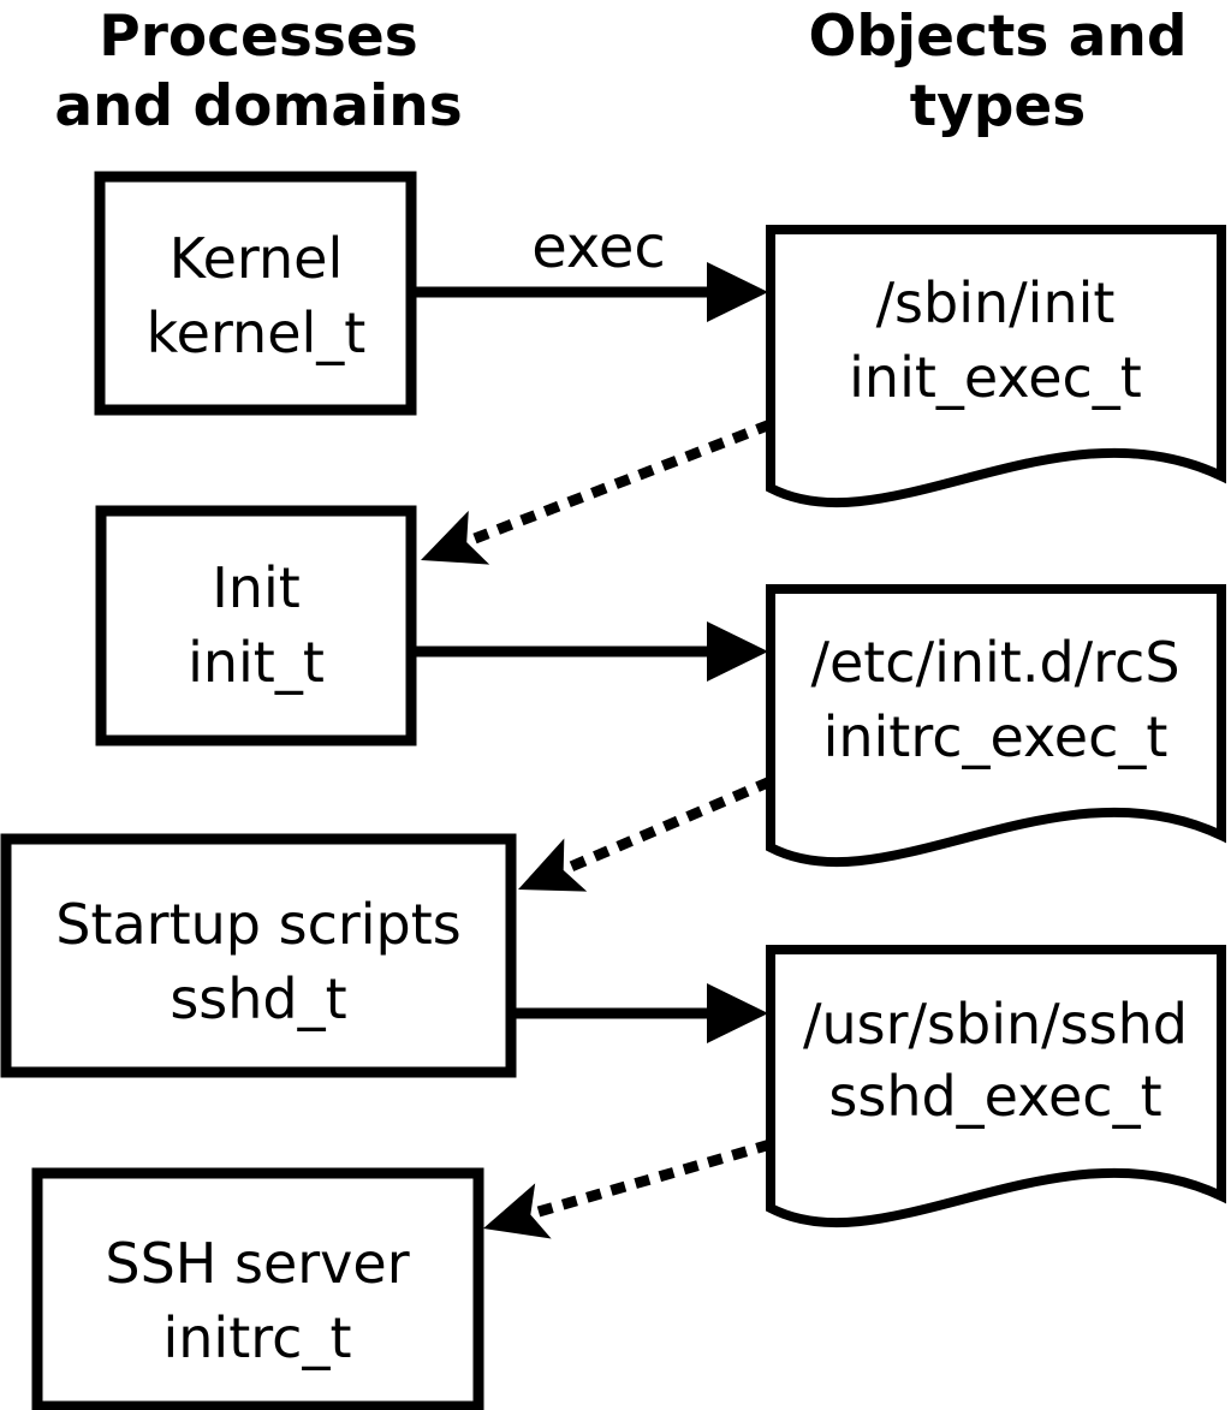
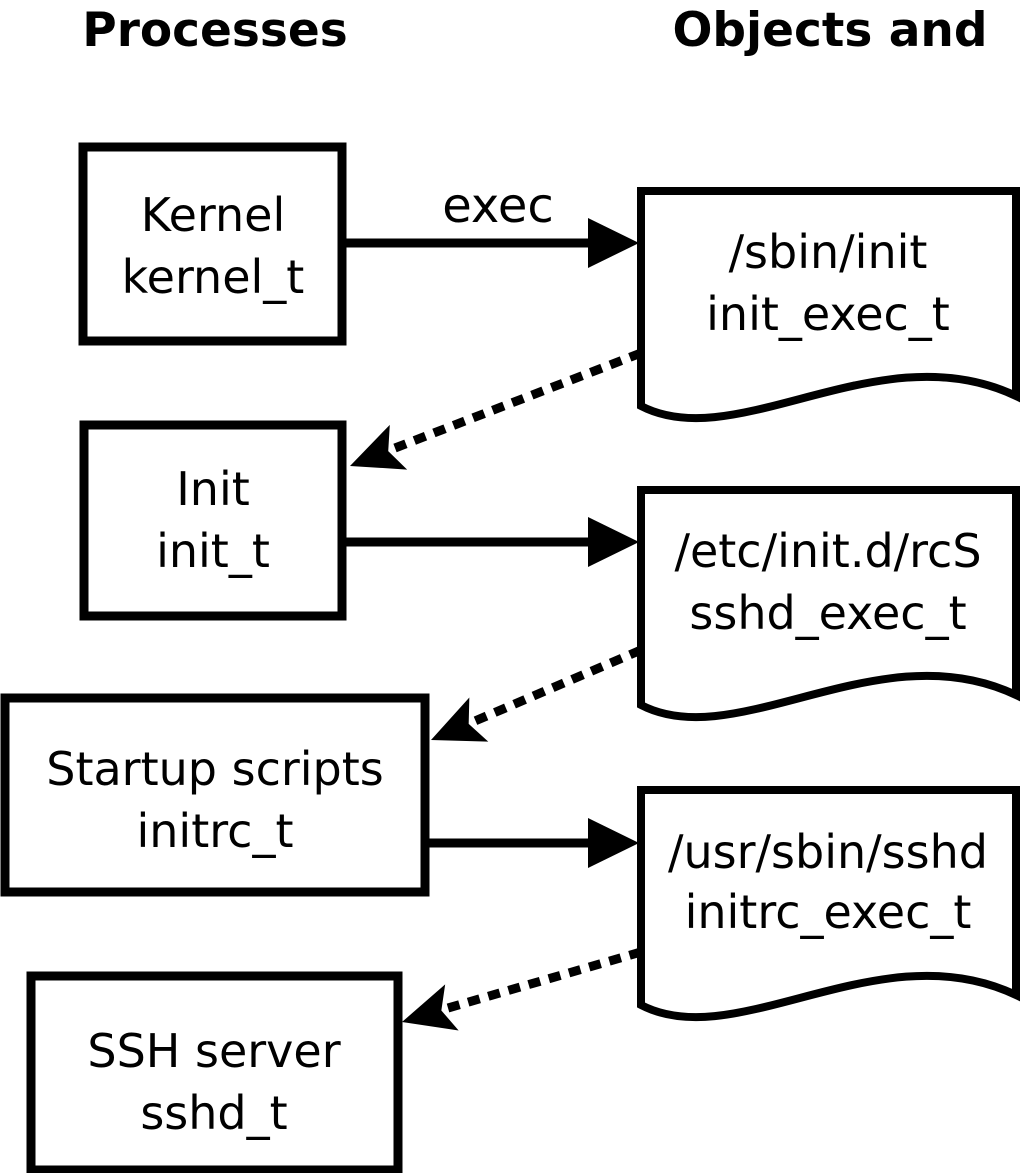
  Processes
- and domains
  Objects and
- types
  exec
  Kernel
  kernel_t
  Init
  init_t
  Startup scripts
- sshd_t
+ initrc_t
  SSH server
- initrc_t
+ sshd_t
  /sbin/init
  init_exec_t
  /etc/init.d/rcS
- initrc_exec_t
+ sshd_exec_t
  /usr/sbin/sshd
- sshd_exec_t
+ initrc_exec_t
